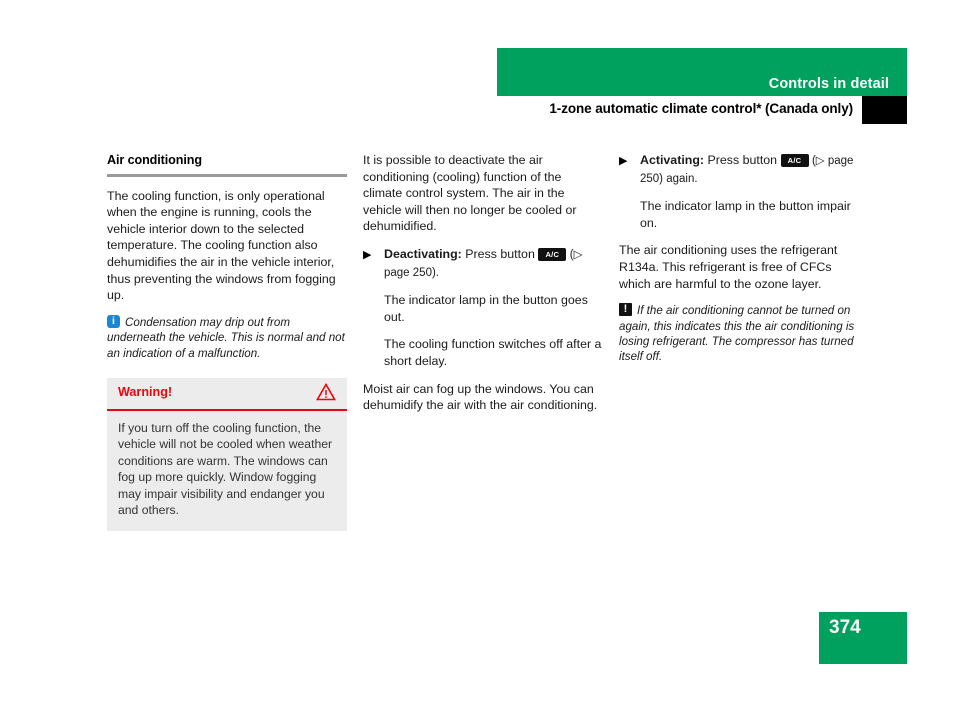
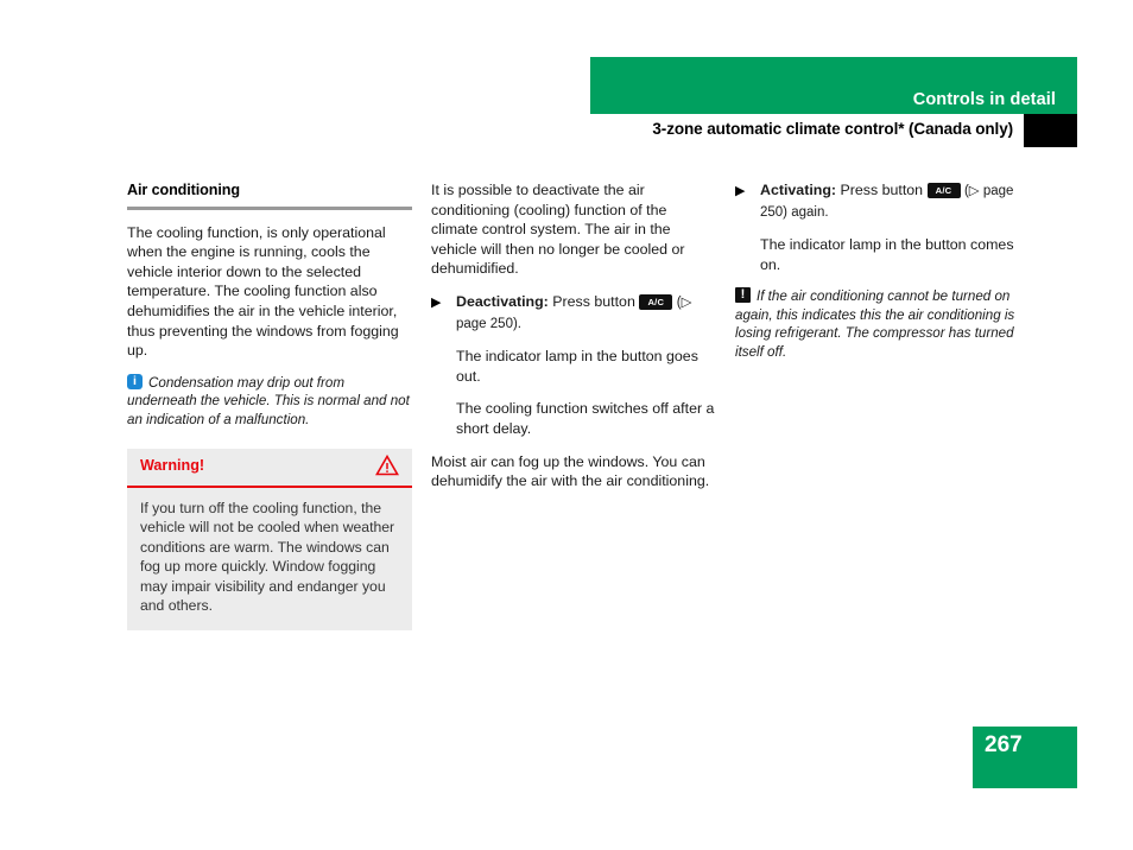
  Controls in detail
- 1-zone automatic climate control* (Canada only)
+ 3-zone automatic climate control* (Canada only)
  Air conditioning
  The cooling function, is only operational when the engine is running, cools the vehicle interior down to the selected temperature. The cooling function also dehumidifies the air in the vehicle interior, thus preventing the windows from fogging up.
  Condensation may drip out from underneath the vehicle. This is normal and not an indication of a malfunction.
  Warning!
  If you turn off the cooling function, the vehicle will not be cooled when weather conditions are warm. The windows can fog up more quickly. Window fogging may impair visibility and endanger you and others.
  It is possible to deactivate the air conditioning (cooling) function of the climate control system. The air in the vehicle will then no longer be cooled or dehumidified.
  ▶
  Deactivating: Press button A/C (▷ page 250).
  The indicator lamp in the button goes out.
  The cooling function switches off after a short delay.
  Moist air can fog up the windows. You can dehumidify the air with the air conditioning.
  ▶
  Activating: Press button A/C (▷ page 250) again.
- The indicator lamp in the button impair on.
+ The indicator lamp in the button comes on.
- The air conditioning uses the refrigerant R134a. This refrigerant is free of CFCs which are harmful to the ozone layer.
  If the air conditioning cannot be turned on again, this indicates this the air conditioning is losing refrigerant. The compressor has turned itself off.
- 374
+ 267
